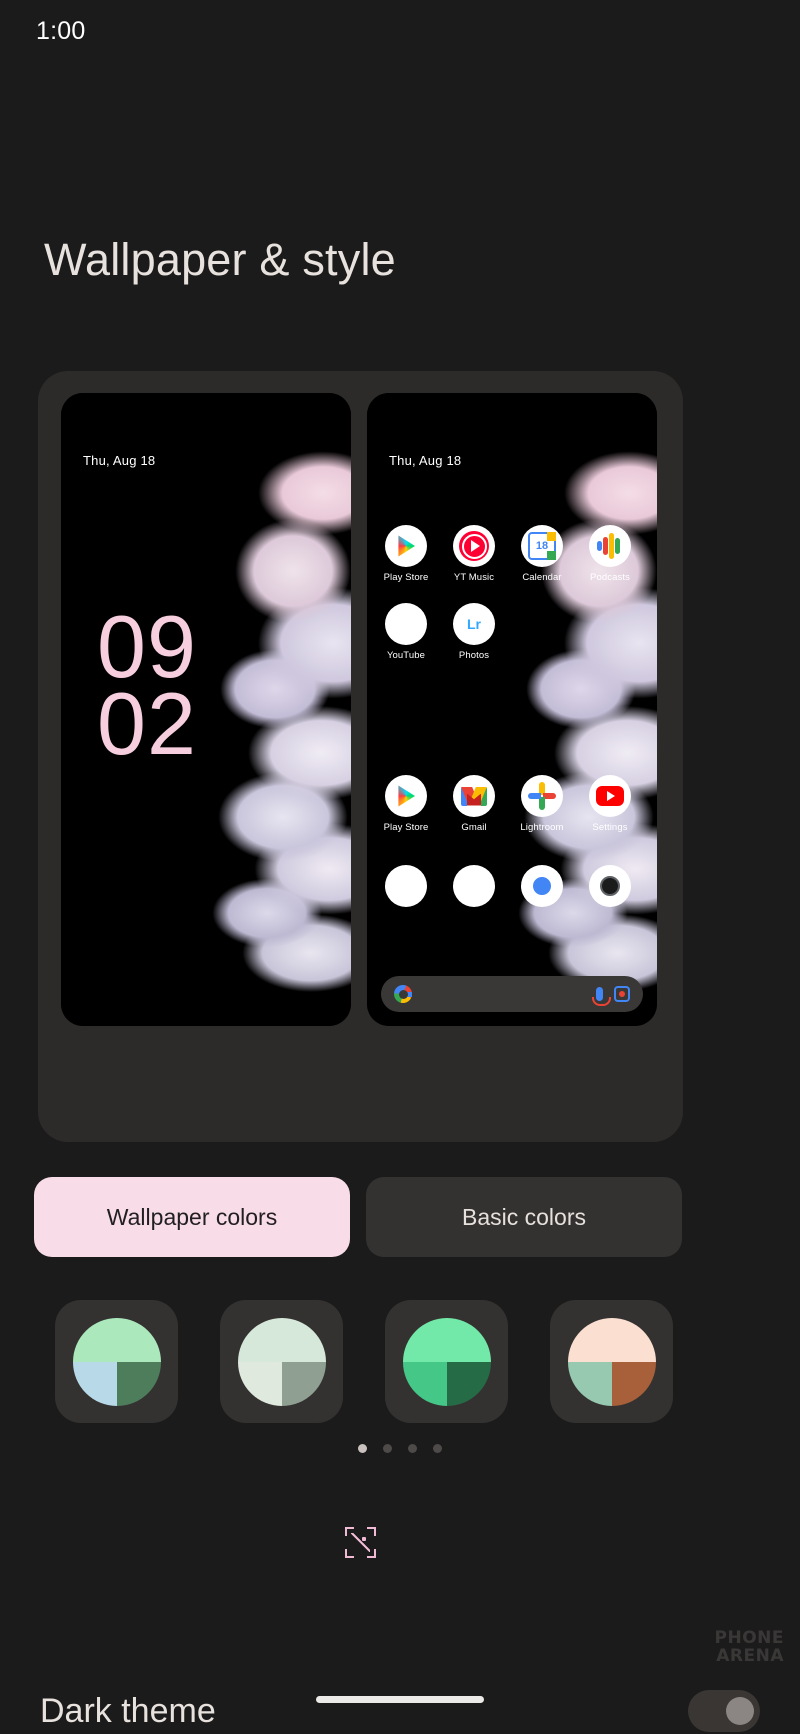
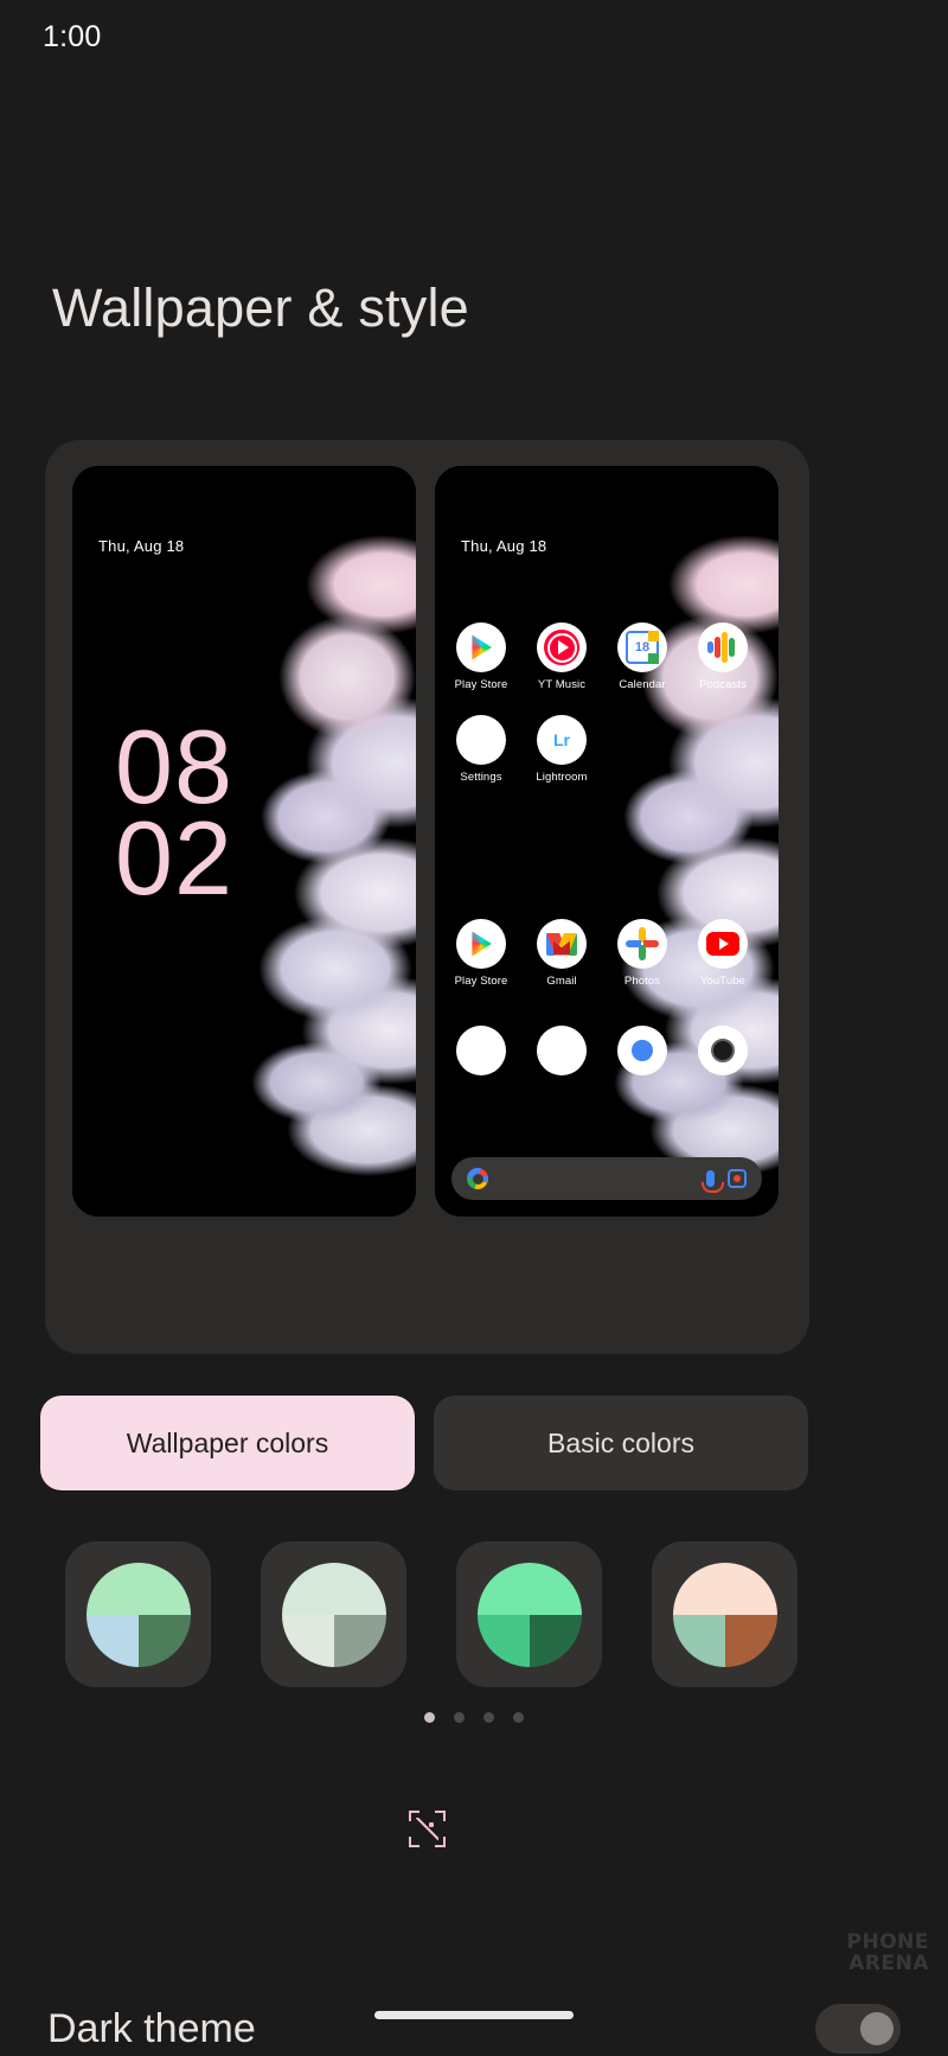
  1:00
  Wallpaper & style
  Thu, Aug 18
- 09
+ 08
  02
  Thu, Aug 18
  Play Store
  YT Music
  18
  Calendar
  Podcasts
- YouTube
+ Settings
  Lr
- Photos
+ Lightroom
  Play Store
  Gmail
- Lightroom
+ Photos
- Settings
+ YouTube
  Wallpaper colors
  Basic colors
  Dark theme
  PHONE
  ARENA
